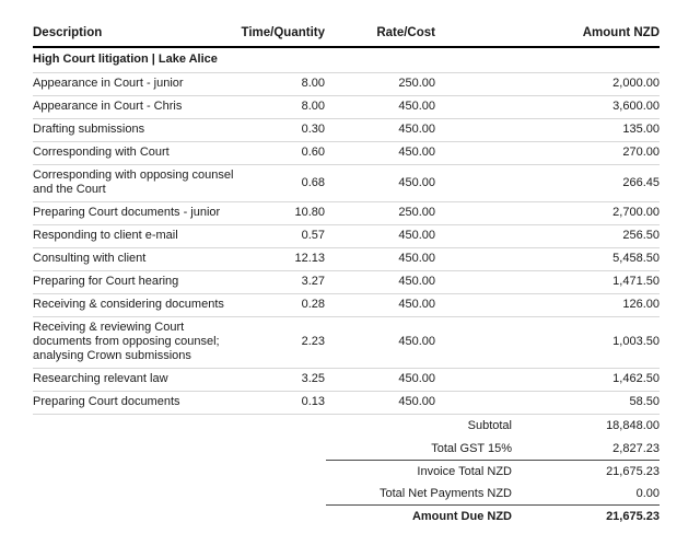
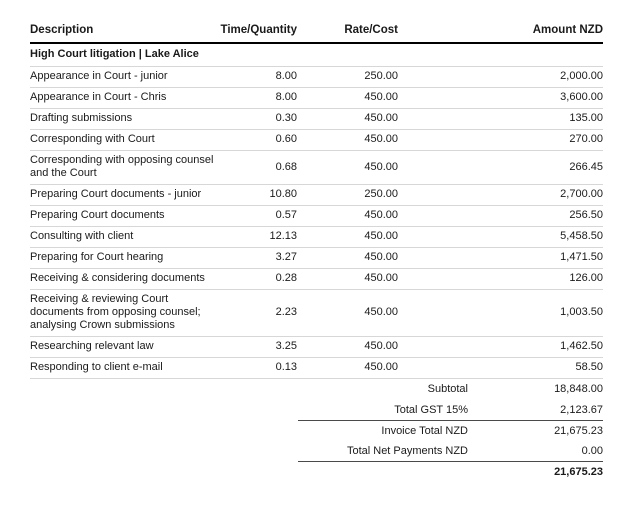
  Description	Time/Quantity	Rate/Cost	Amount NZD
  High Court litigation | Lake Alice
  Appearance in Court - junior	8.00	250.00	2,000.00
  Appearance in Court - Chris	8.00	450.00	3,600.00
  Drafting submissions	0.30	450.00	135.00
  Corresponding with Court	0.60	450.00	270.00
  Corresponding with opposing counsel and the Court	0.68	450.00	266.45
  Preparing Court documents - junior	10.80	250.00	2,700.00
- Responding to client e-mail	0.57	450.00	256.50
+ Preparing Court documents	0.57	450.00	256.50
  Consulting with client	12.13	450.00	5,458.50
  Preparing for Court hearing	3.27	450.00	1,471.50
  Receiving & considering documents	0.28	450.00	126.00
  Receiving & reviewing Court documents from opposing counsel; analysing Crown submissions	2.23	450.00	1,003.50
  Researching relevant law	3.25	450.00	1,462.50
- Preparing Court documents	0.13	450.00	58.50
+ Responding to client e-mail	0.13	450.00	58.50
  Subtotal
  18,848.00
  Total GST 15%
- 2,827.23
+ 2,123.67
  Invoice Total NZD
  21,675.23
  Total Net Payments NZD
  0.00
- Amount Due NZD
  21,675.23
